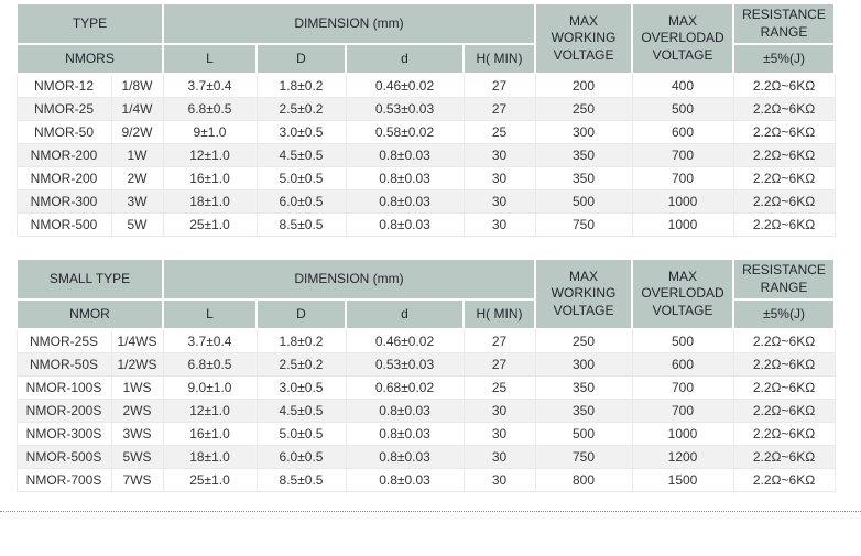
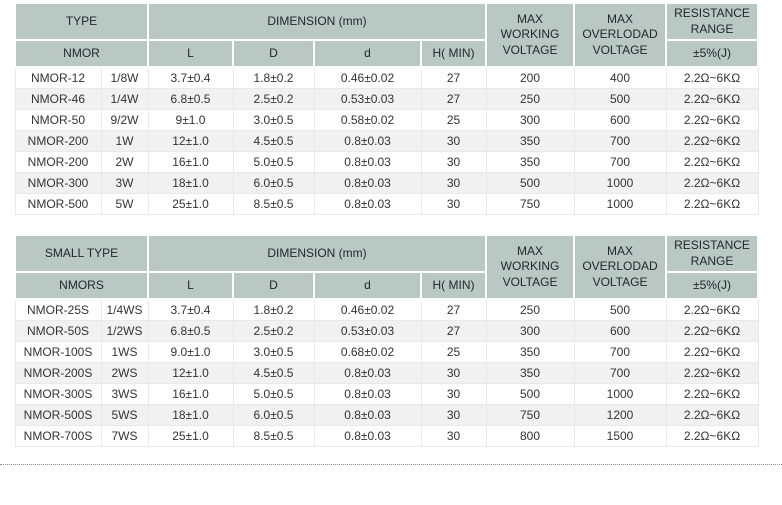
  TYPE	DIMENSION (mm)	MAX WORKING VOLTAGE	MAX OVERLODAD VOLTAGE	RESISTANCE RANGE
- NMORS	L	D	d	H( MIN)	±5%(J)
+ NMOR	L	D	d	H( MIN)	±5%(J)
  NMOR-12	1/8W	3.7±0.4	1.8±0.2	0.46±0.02	27	200	400	2.2Ω~6KΩ
- NMOR-25	1/4W	6.8±0.5	2.5±0.2	0.53±0.03	27	250	500	2.2Ω~6KΩ
+ NMOR-46	1/4W	6.8±0.5	2.5±0.2	0.53±0.03	27	250	500	2.2Ω~6KΩ
  NMOR-50	9/2W	9±1.0	3.0±0.5	0.58±0.02	25	300	600	2.2Ω~6KΩ
  NMOR-200	1W	12±1.0	4.5±0.5	0.8±0.03	30	350	700	2.2Ω~6KΩ
  NMOR-200	2W	16±1.0	5.0±0.5	0.8±0.03	30	350	700	2.2Ω~6KΩ
  NMOR-300	3W	18±1.0	6.0±0.5	0.8±0.03	30	500	1000	2.2Ω~6KΩ
  NMOR-500	5W	25±1.0	8.5±0.5	0.8±0.03	30	750	1000	2.2Ω~6KΩ
  SMALL TYPE	DIMENSION (mm)	MAX WORKING VOLTAGE	MAX OVERLODAD VOLTAGE	RESISTANCE RANGE
- NMOR	L	D	d	H( MIN)	±5%(J)
+ NMORS	L	D	d	H( MIN)	±5%(J)
  NMOR-25S	1/4WS	3.7±0.4	1.8±0.2	0.46±0.02	27	250	500	2.2Ω~6KΩ
  NMOR-50S	1/2WS	6.8±0.5	2.5±0.2	0.53±0.03	27	300	600	2.2Ω~6KΩ
  NMOR-100S	1WS	9.0±1.0	3.0±0.5	0.68±0.02	25	350	700	2.2Ω~6KΩ
  NMOR-200S	2WS	12±1.0	4.5±0.5	0.8±0.03	30	350	700	2.2Ω~6KΩ
  NMOR-300S	3WS	16±1.0	5.0±0.5	0.8±0.03	30	500	1000	2.2Ω~6KΩ
  NMOR-500S	5WS	18±1.0	6.0±0.5	0.8±0.03	30	750	1200	2.2Ω~6KΩ
  NMOR-700S	7WS	25±1.0	8.5±0.5	0.8±0.03	30	800	1500	2.2Ω~6KΩ
